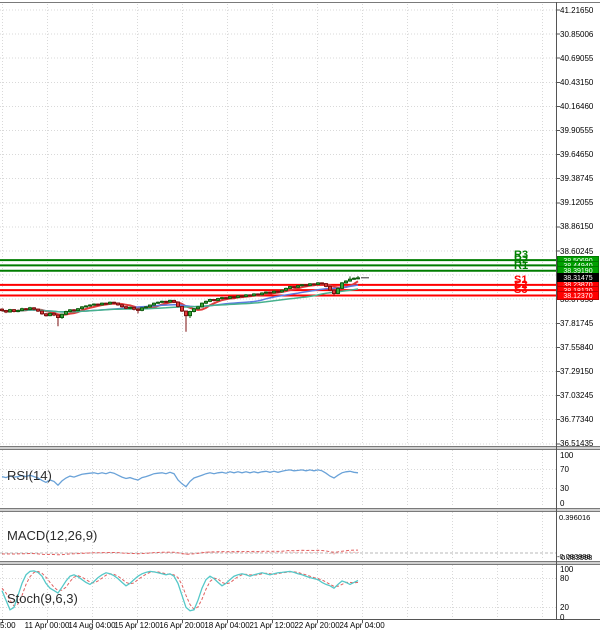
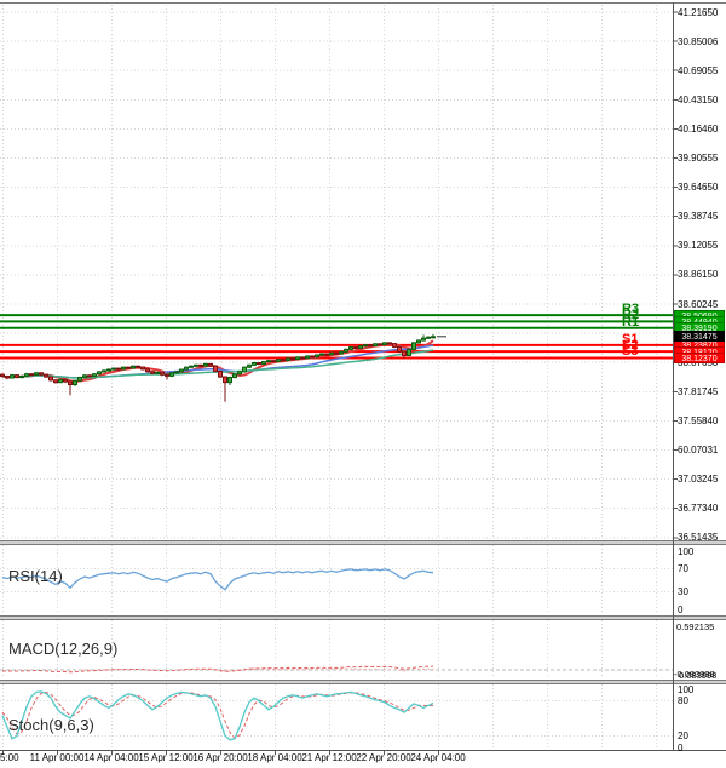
  41.21650
  30.85006
  40.69055
  40.43150
  40.16460
  39.90555
  39.64650
  39.38745
  39.12055
  38.86150
  38.60245
  37.81745
  37.55840
- 37.29150
+ 60.07031
  37.03245
  36.77340
  36.51435
  100
  70
  30
  0
  100
  80
  20
  0
  R3
  R2
  R1
  S1
  S2
  S3
  5:00
  11 Apr 00:00
- 14 Aug 04:00
+ 14 Apr 04:00
  15 Apr 12:00
  16 Apr 20:00
  18 Apr 04:00
  21 Apr 12:00
  22 Apr 20:00
  24 Apr 04:00
  RSI(14)
  MACD(12,26,9)
  Stoch(9,6,3)
- 0.396016
+ 0.592135
  -0.083998
  0.083998
